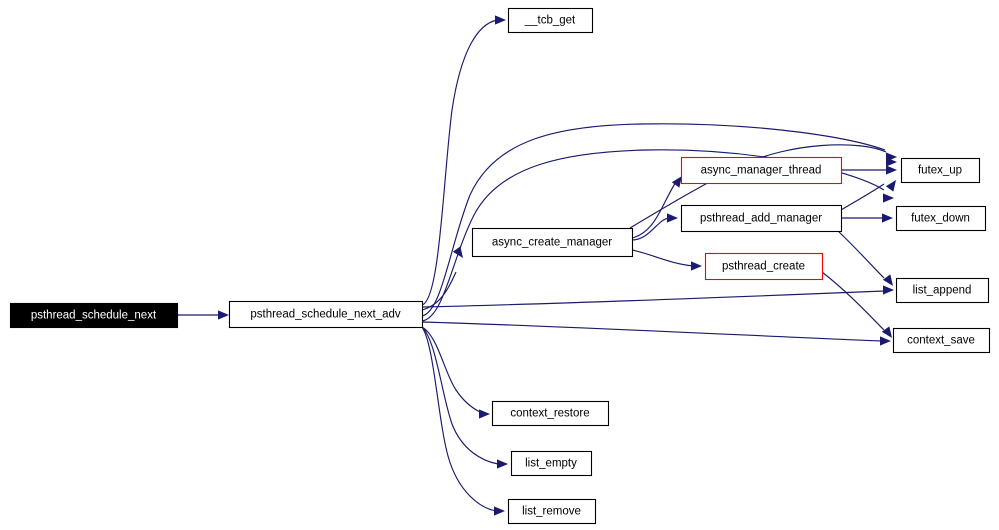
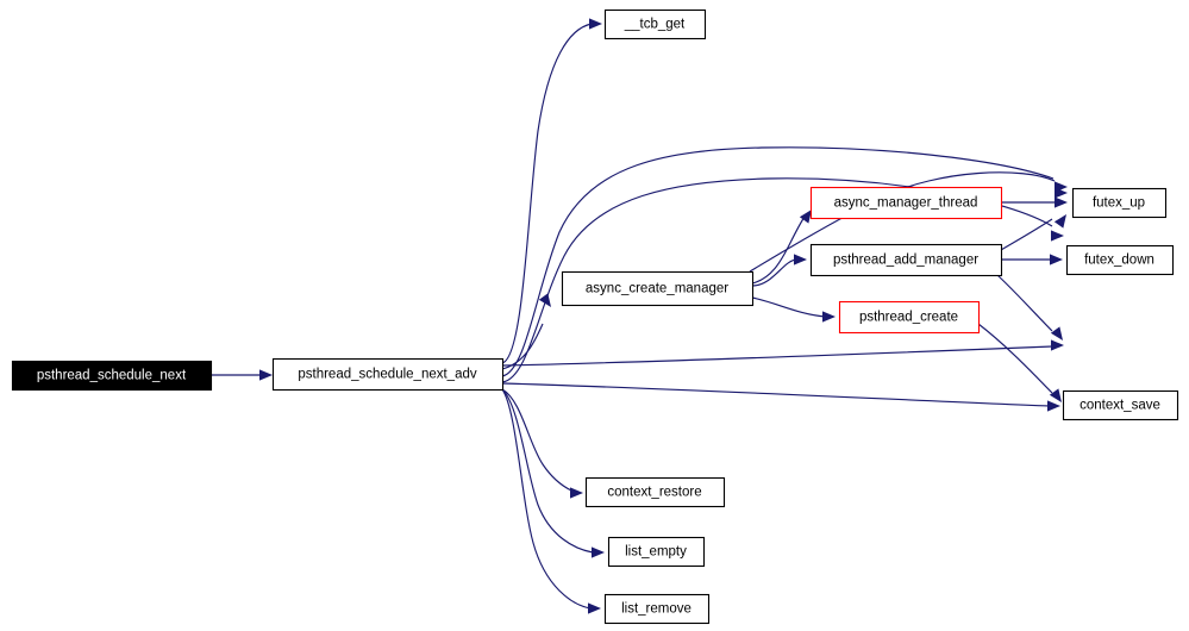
  psthread_schedule_next
  psthread_schedule_next_adv
  __tcb_get
  async_create_manager
  async_manager_thread
  psthread_add_manager
  psthread_create
  futex_up
  futex_down
- list_append
  context_save
  context_restore
  list_empty
  list_remove
